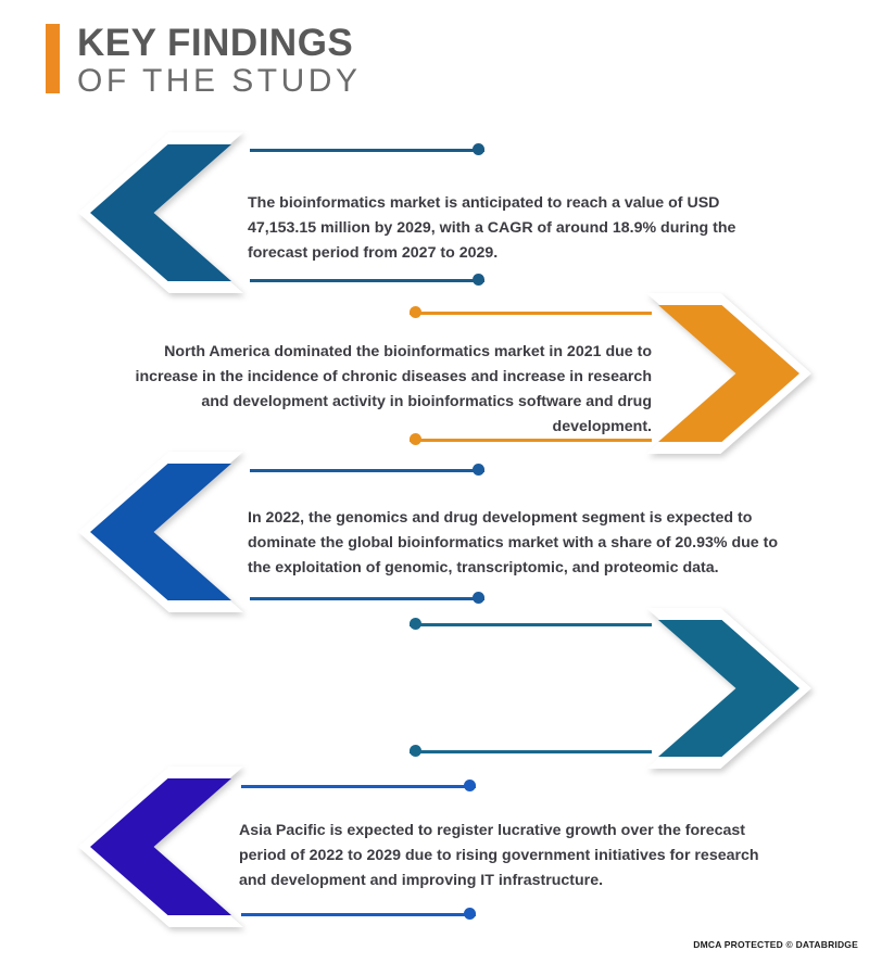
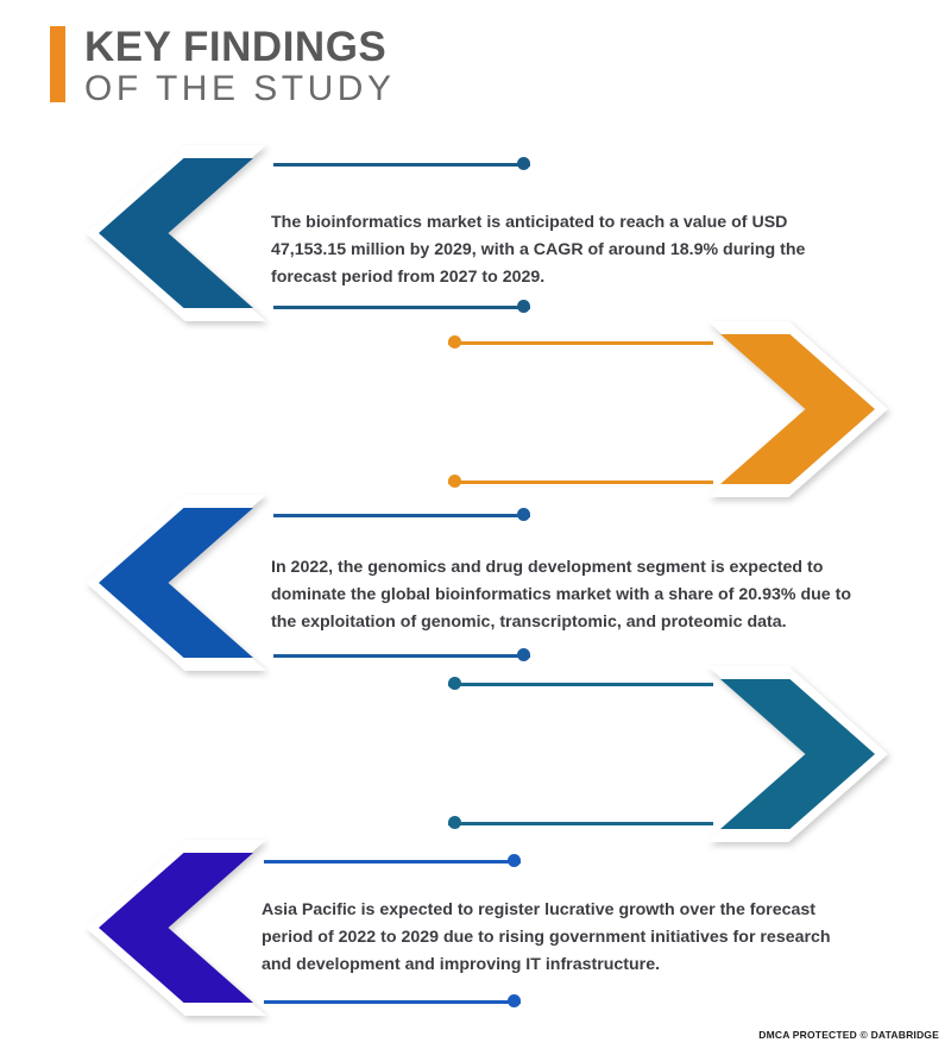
  KEY FINDINGS
  OF THE STUDY
  The bioinformatics market is anticipated to reach a value of USD 47,153.15 million by 2029, with a CAGR of around 18.9% during the forecast period from 2027 to 2029.
- North America dominated the bioinformatics market in 2021 due to increase in the incidence of chronic diseases and increase in research and development activity in bioinformatics software and drug development.
  In 2022, the genomics and drug development segment is expected to dominate the global bioinformatics market with a share of 20.93% due to the exploitation of genomic, transcriptomic, and proteomic data.
  Asia Pacific is expected to register lucrative growth over the forecast period of 2022 to 2029 due to rising government initiatives for research and development and improving IT infrastructure.
  DMCA PROTECTED © DATABRIDGE
